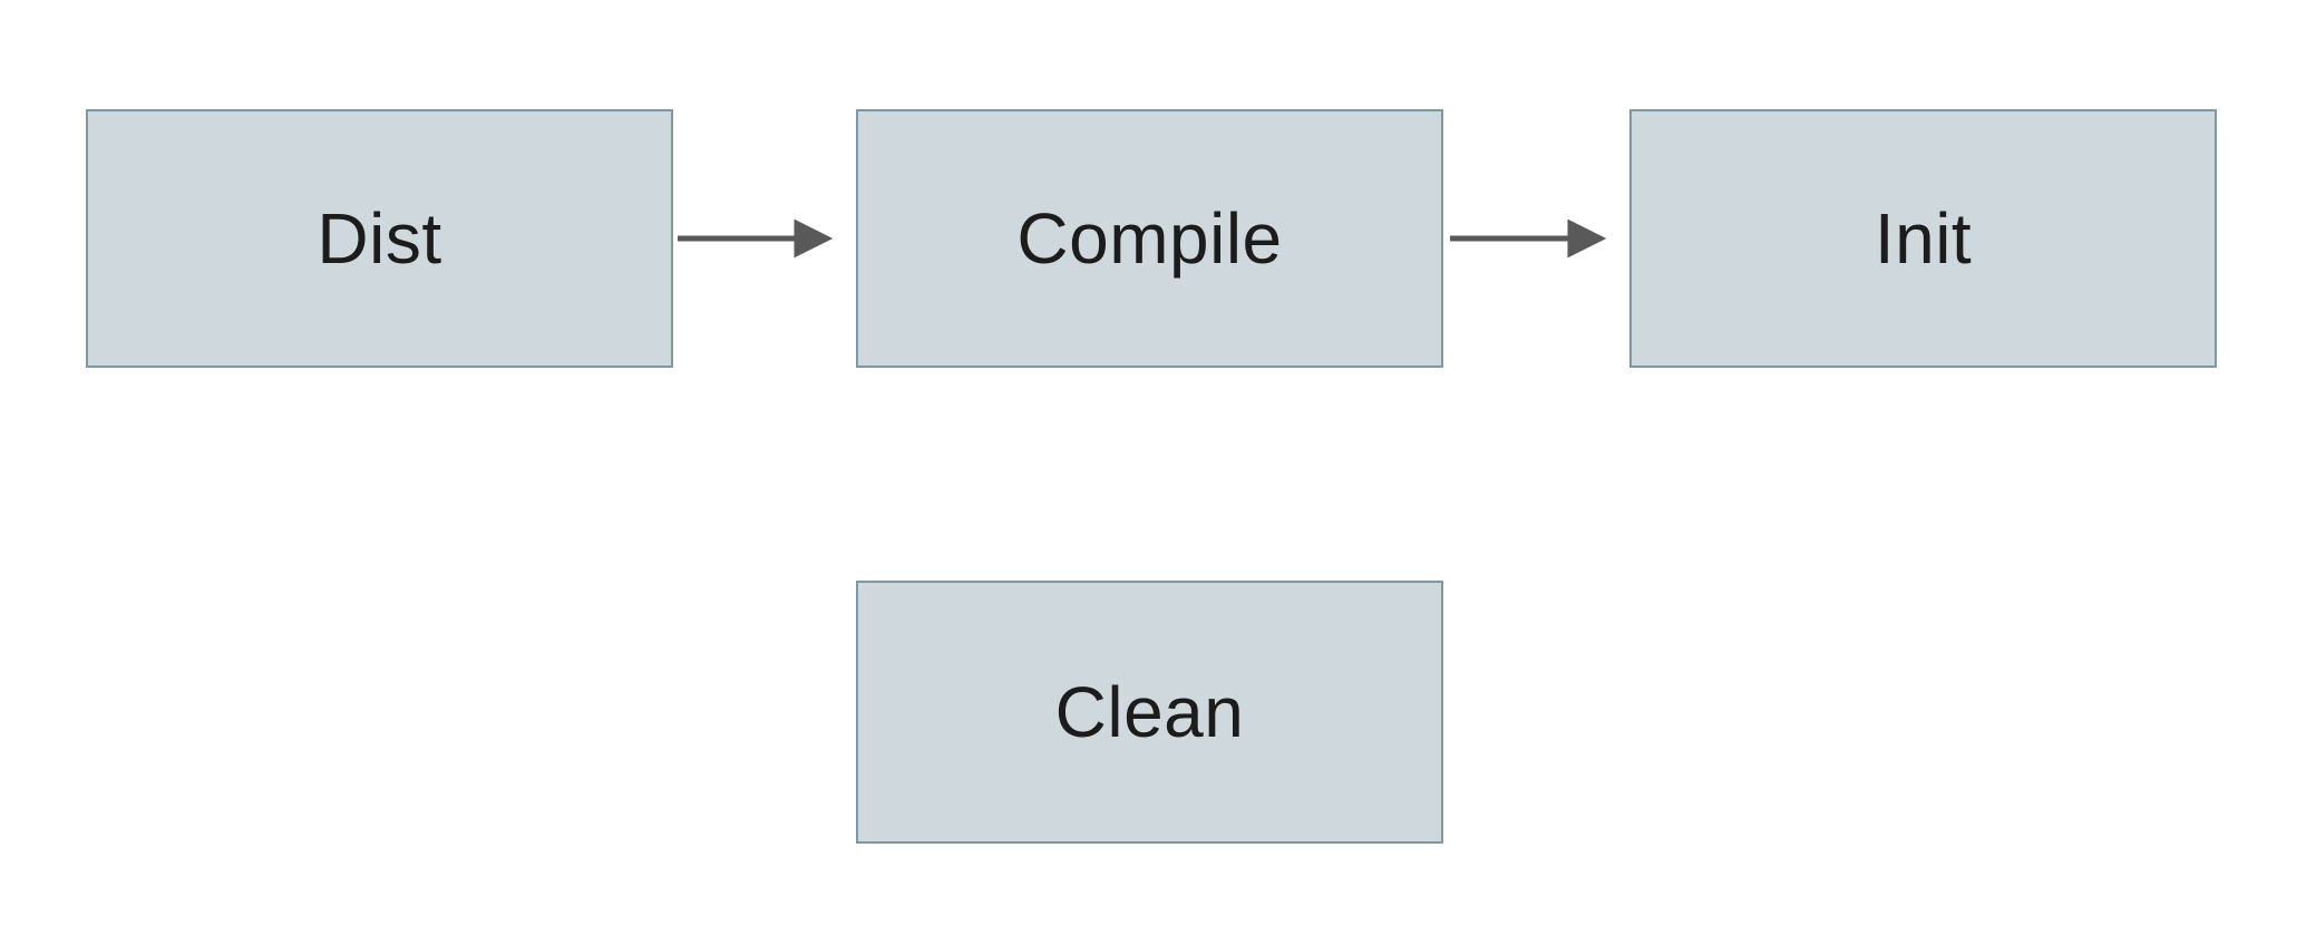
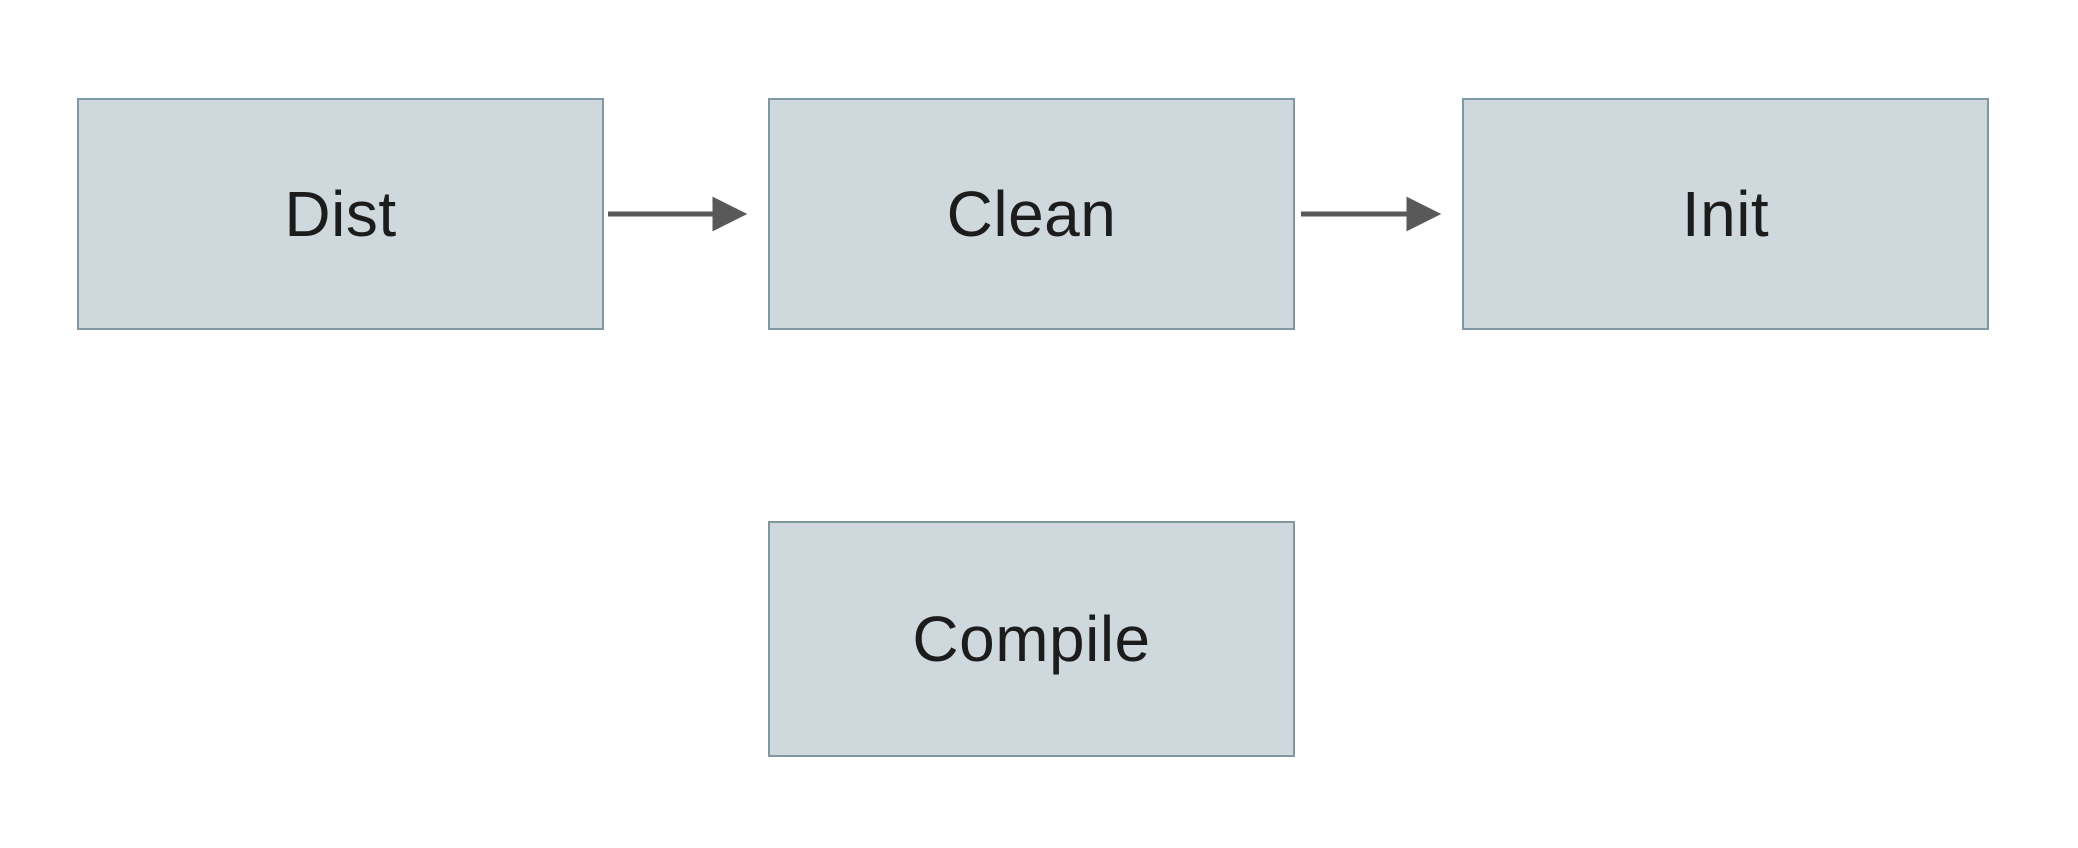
  Dist
- Compile
+ Clean
  Init
- Clean
+ Compile
